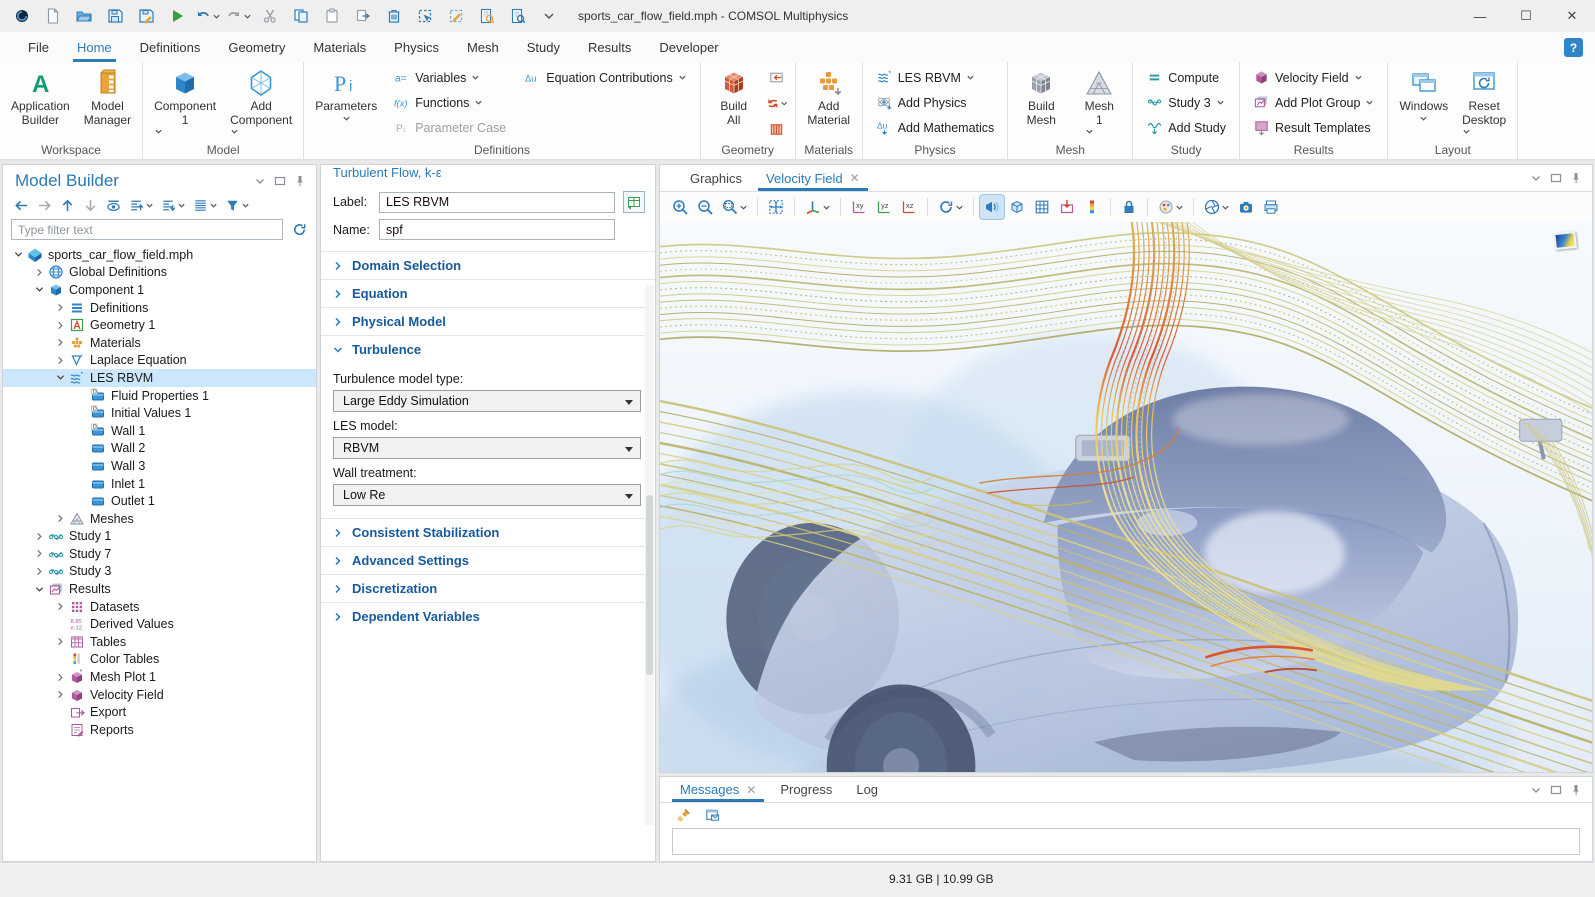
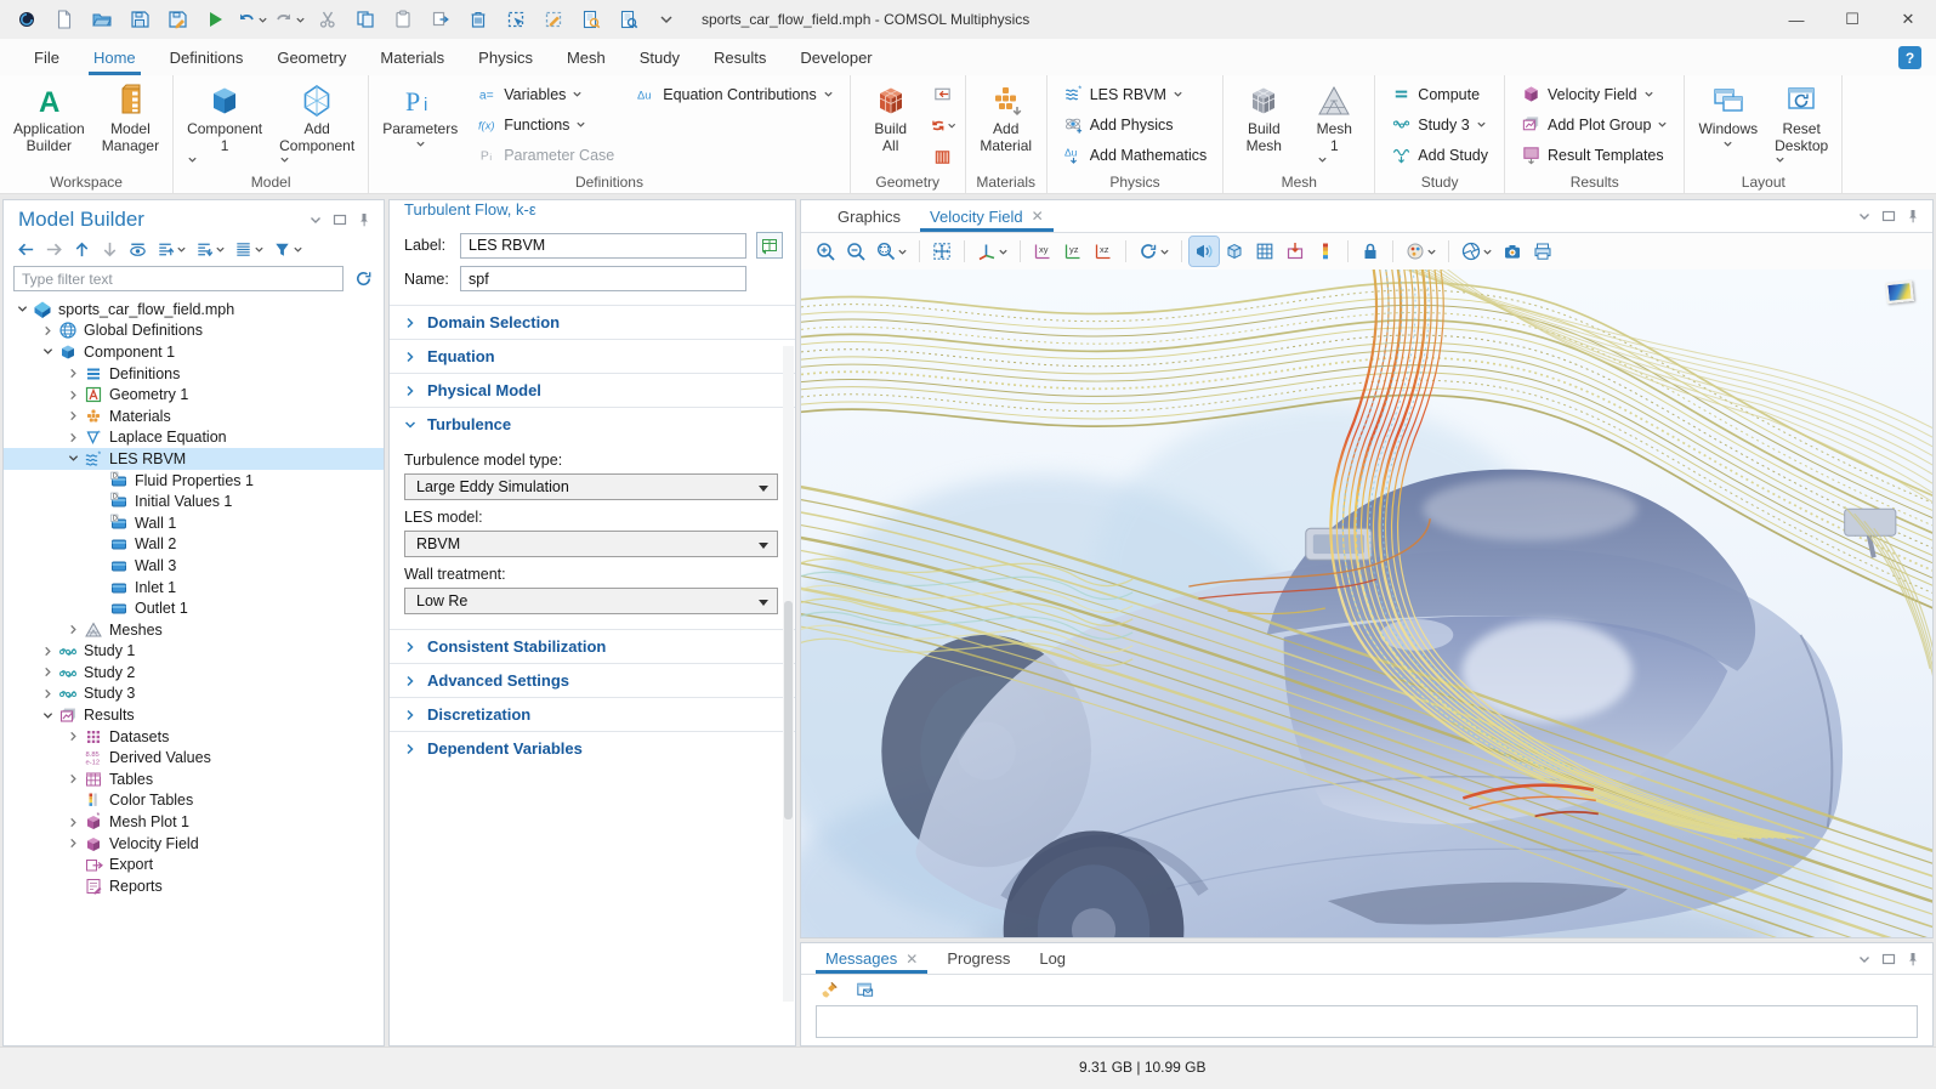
  sports_car_flow_field.mph - COMSOL Multiphysics
  —
  ☐
  ✕
  File
  Home
  Definitions
  Geometry
  Materials
  Physics
  Mesh
  Study
  Results
  Developer
  ?
  A
  Application
  Builder
  Model
  Manager
  Workspace
  Component
  1
  Add
  Component
  Model
  P
  i
  Parameters
  a=
  Variables
  f(x)
  Functions
  P
  i
  Parameter Case
  Δu
  Equation Contributions
  Definitions
  Build
  All
  Geometry
  Add
  Material
  Materials
  *
  LES RBVM
  Add Physics
  Δu
  Add Mathematics
  Physics
  Build
  Mesh
  Mesh
  1
  Mesh
  Compute
  Study 3
  Add Study
  Study
  Velocity Field
  Add Plot Group
  Result Templates
  Results
  Windows
  Reset
  Desktop
  Layout
  Model Builder
  Type filter text
  sports_car_flow_field.mph
  Global Definitions
  Component 1
  Definitions
  Geometry 1
  Materials
  Laplace Equation
  LES RBVM
  Fluid Properties 1
  Initial Values 1
  Wall 1
  Wall 2
  Wall 3
  Inlet 1
  Outlet 1
  Meshes
  Study 1
- Study 7
+ Study 2
  Study 3
  Results
  Datasets
  Derived Values
  Tables
  Color Tables
  Mesh Plot 1
  Velocity Field
  Export
  Reports
  Turbulent Flow, k-ε
  Label:
  LES RBVM
  Name:
  spf
  Domain Selection
  Equation
  Physical Model
  Turbulence
  Turbulence model type:
  Large Eddy Simulation
  LES model:
  RBVM
  Wall treatment:
  Low Re
  Consistent Stabilization
  Advanced Settings
  Discretization
  Dependent Variables
  Graphics
  Velocity Field
  ✕
  xy
  yz
  xz
  Messages
  ✕
  Progress
  Log
  9.31 GB | 10.99 GB
